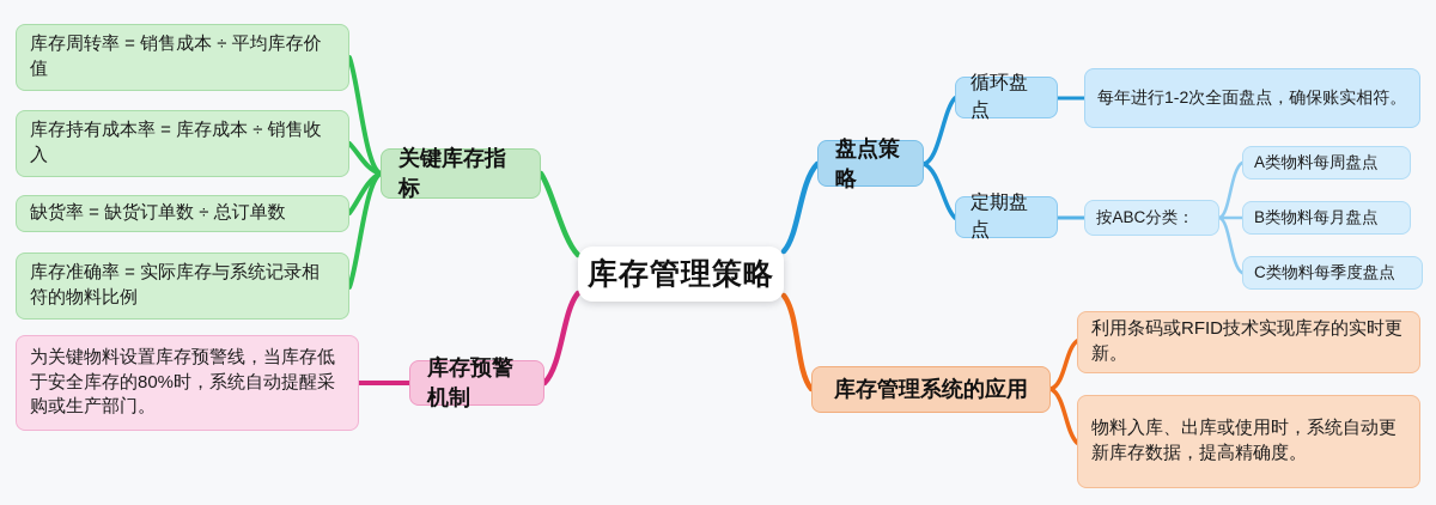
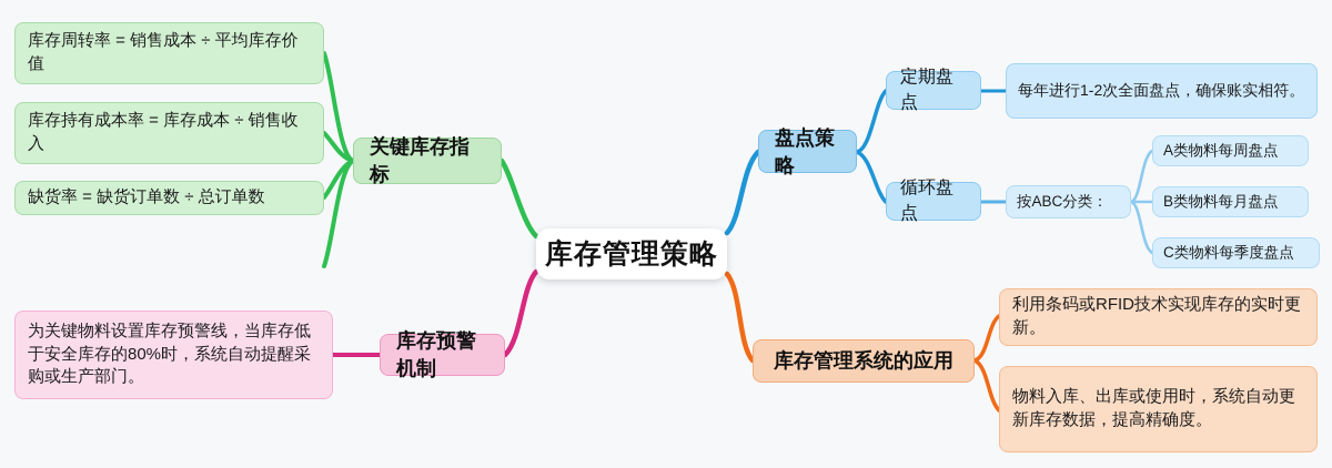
  库存管理策略
  关键库存指标
  库存周转率 = 销售成本 ÷ 平均库存价值
  库存持有成本率 = 库存成本 ÷ 销售收入
  缺货率 = 缺货订单数 ÷ 总订单数
- 库存准确率 = 实际库存与系统记录相符的物料比例
  库存预警机制
  为关键物料设置库存预警线，当库存低于安全库存的80%时，系统自动提醒采购或生产部门。
  盘点策略
- 循环盘点
+ 定期盘点
  每年进行1-2次全面盘点，确保账实相符。
- 定期盘点
+ 循环盘点
  按ABC分类：
  A类物料每周盘点
  B类物料每月盘点
  C类物料每季度盘点
  库存管理系统的应用
  利用条码或RFID技术实现库存的实时更新。
  物料入库、出库或使用时，系统自动更新库存数据，提高精确度。
